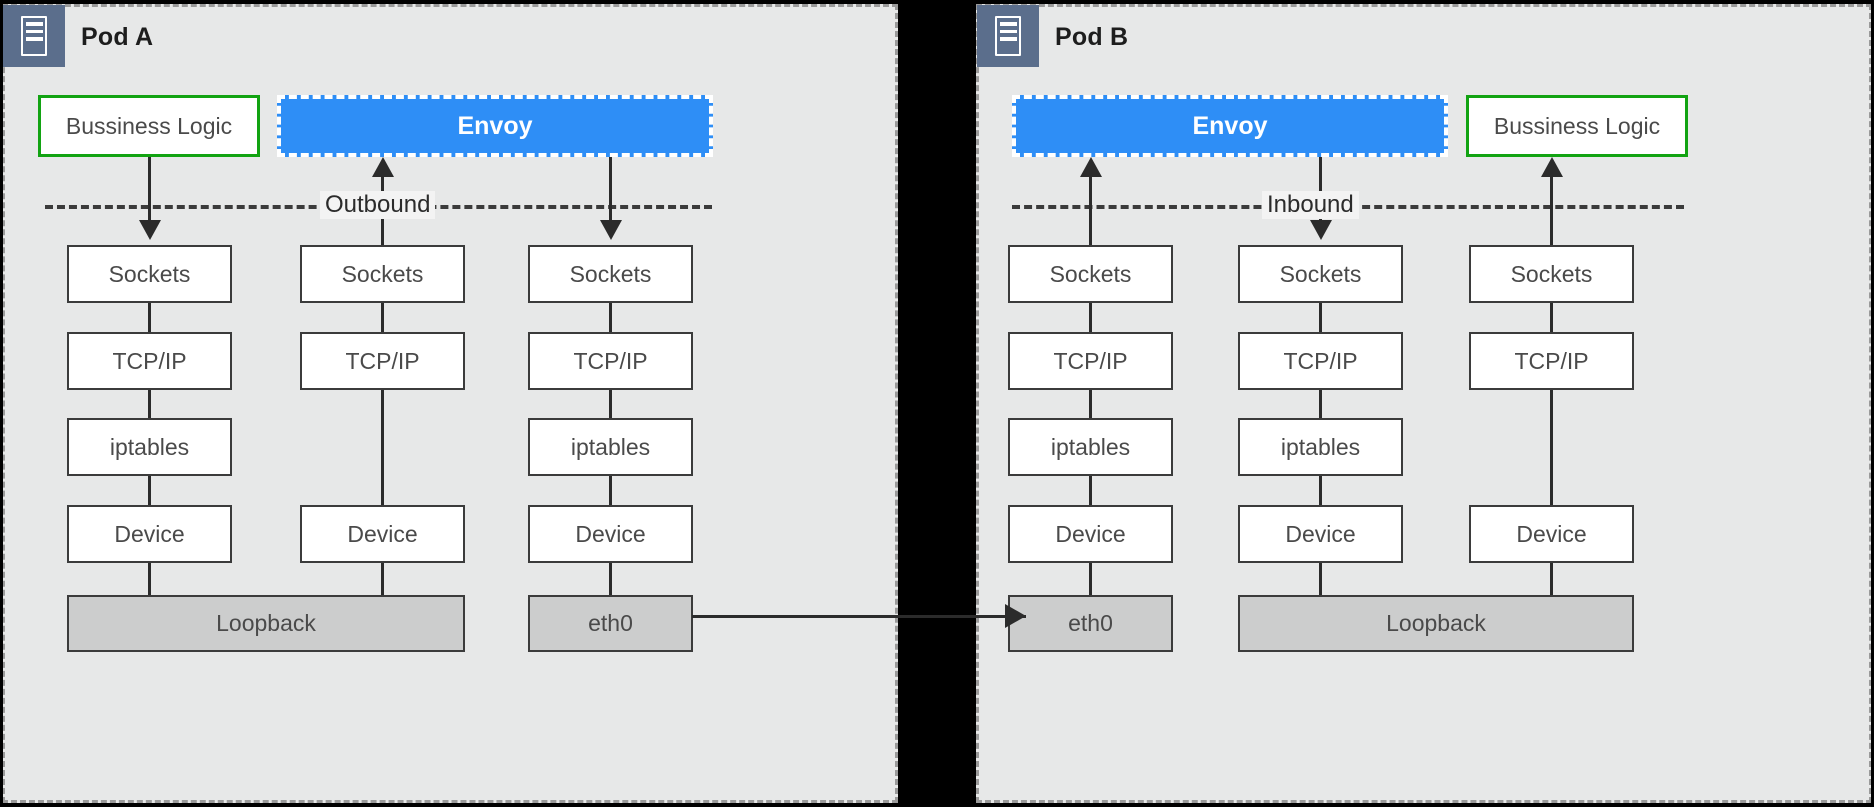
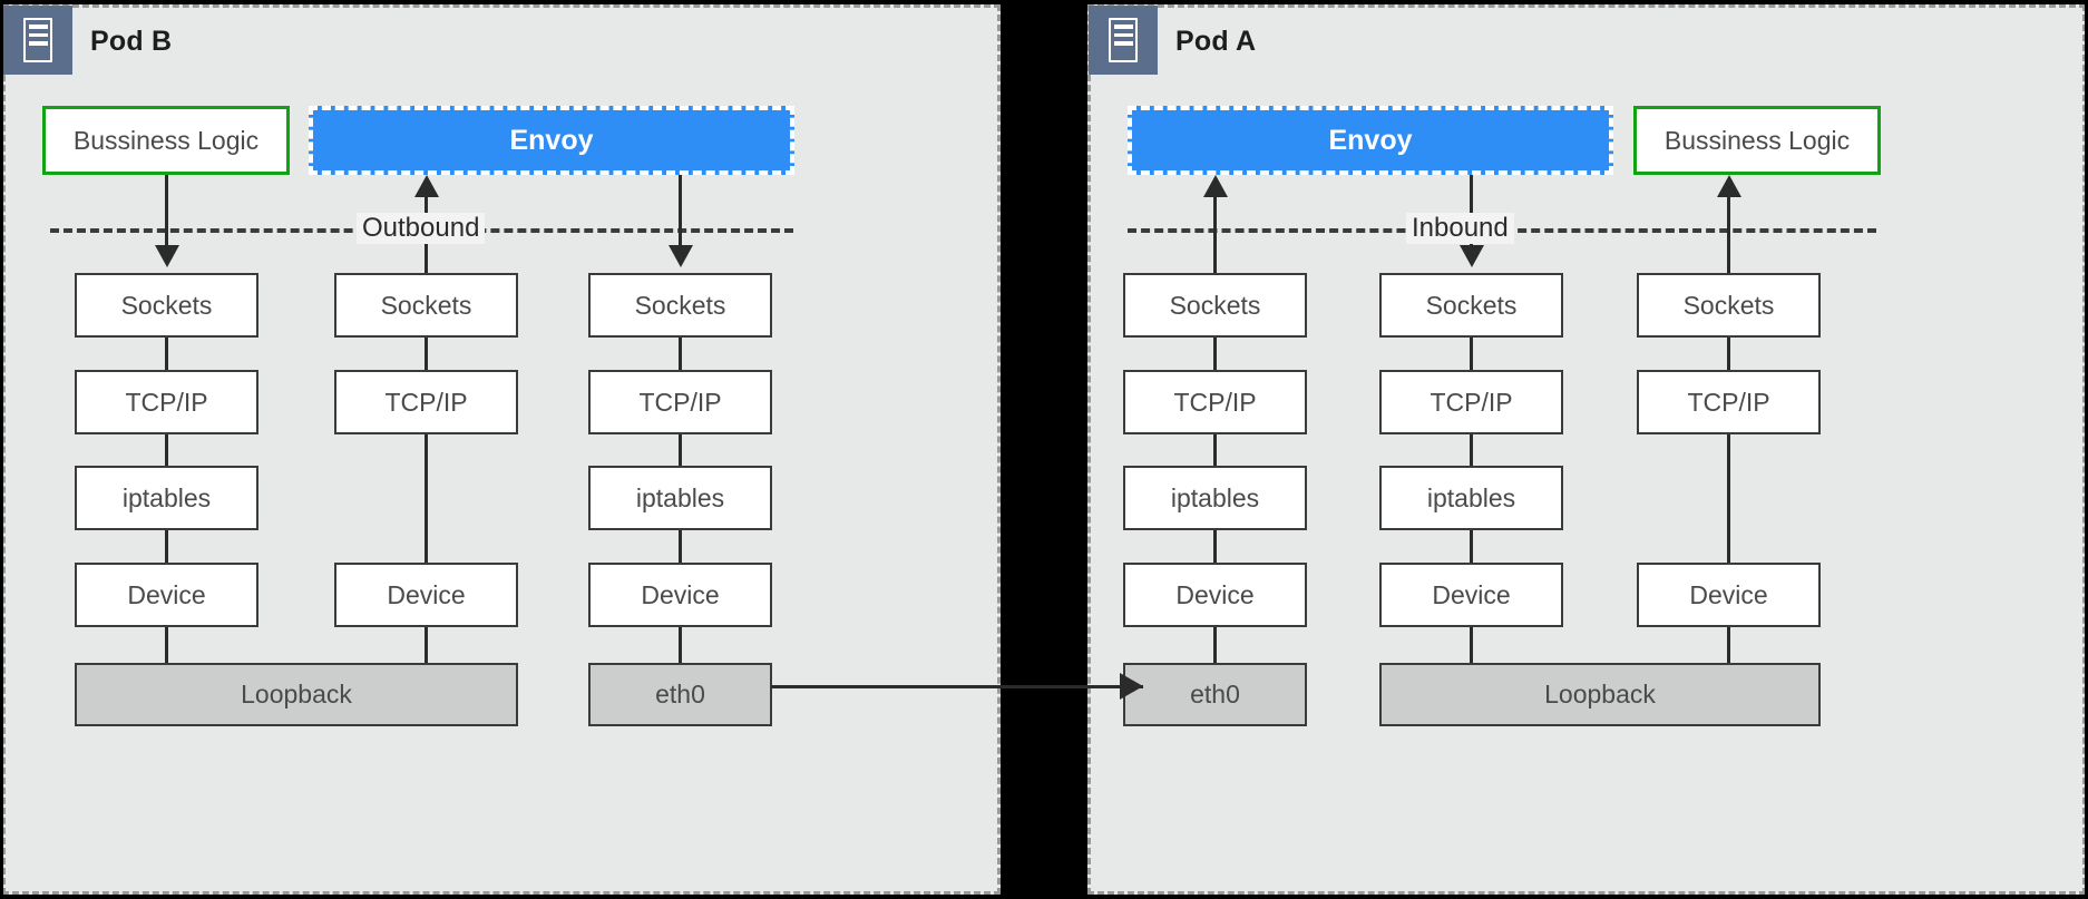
- Pod A
+ Pod B
  Bussiness Logic
  Envoy
  Outbound
  Sockets
  TCP/IP
  iptables
  Device
  Sockets
  TCP/IP
  Device
  Sockets
  TCP/IP
  iptables
  Device
  Loopback
  eth0
- Pod B
+ Pod A
  Envoy
  Bussiness Logic
  Inbound
  Sockets
  TCP/IP
  iptables
  Device
  Sockets
  TCP/IP
  iptables
  Device
  Sockets
  TCP/IP
  Device
  eth0
  Loopback
